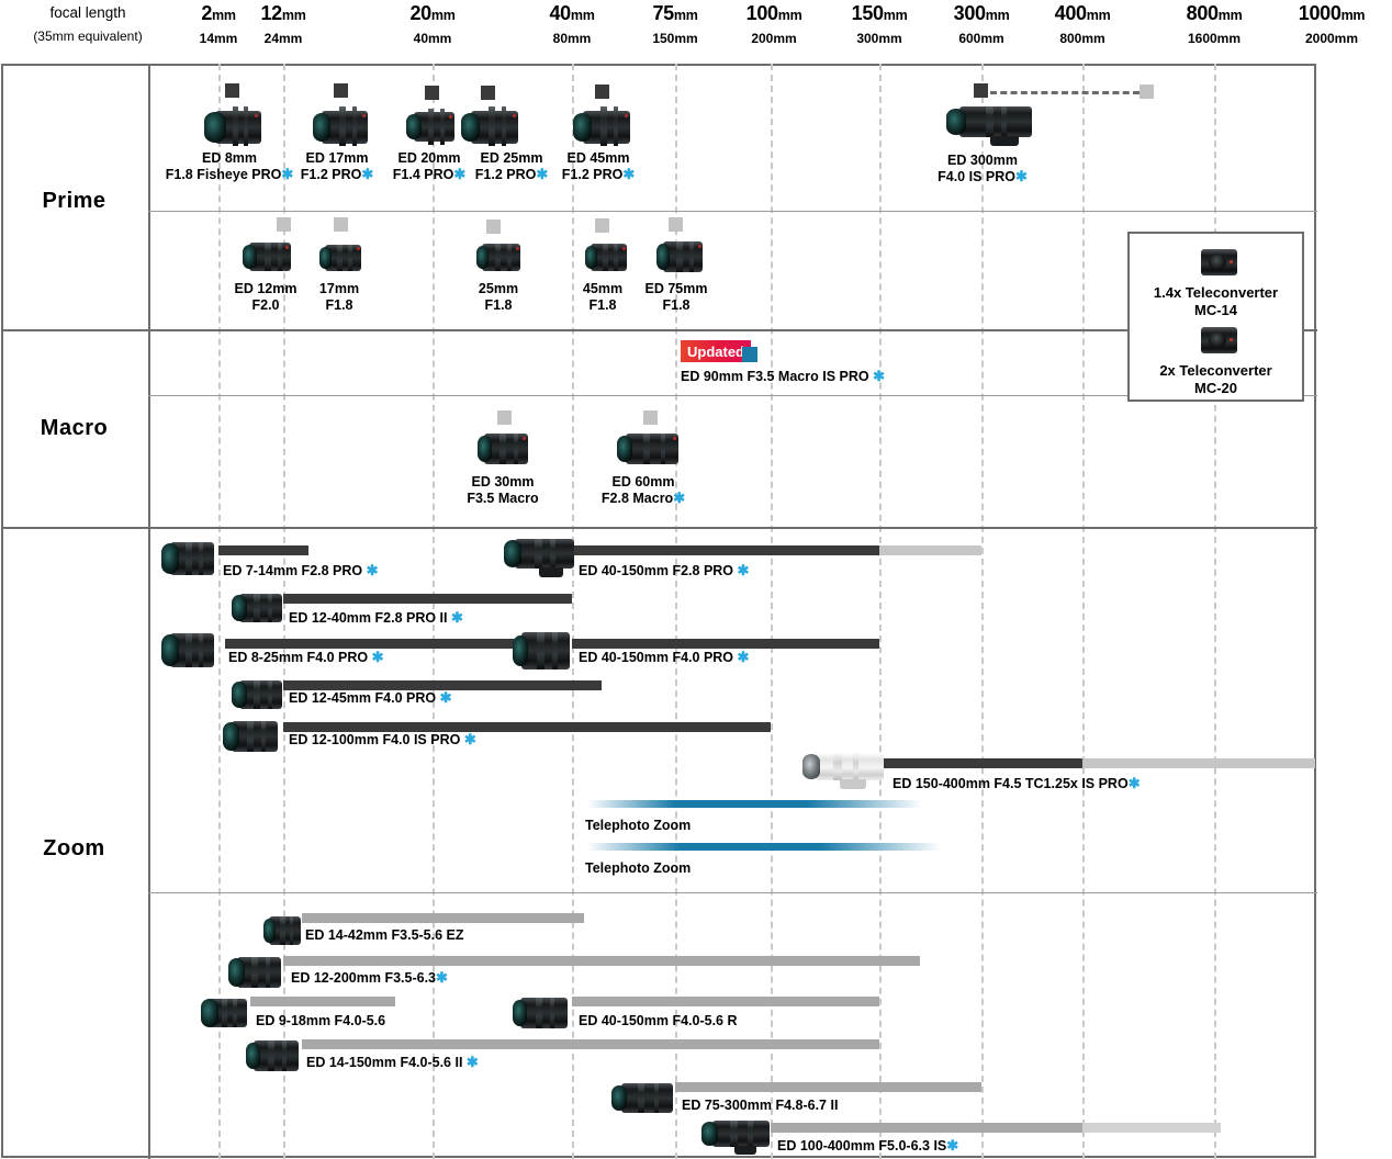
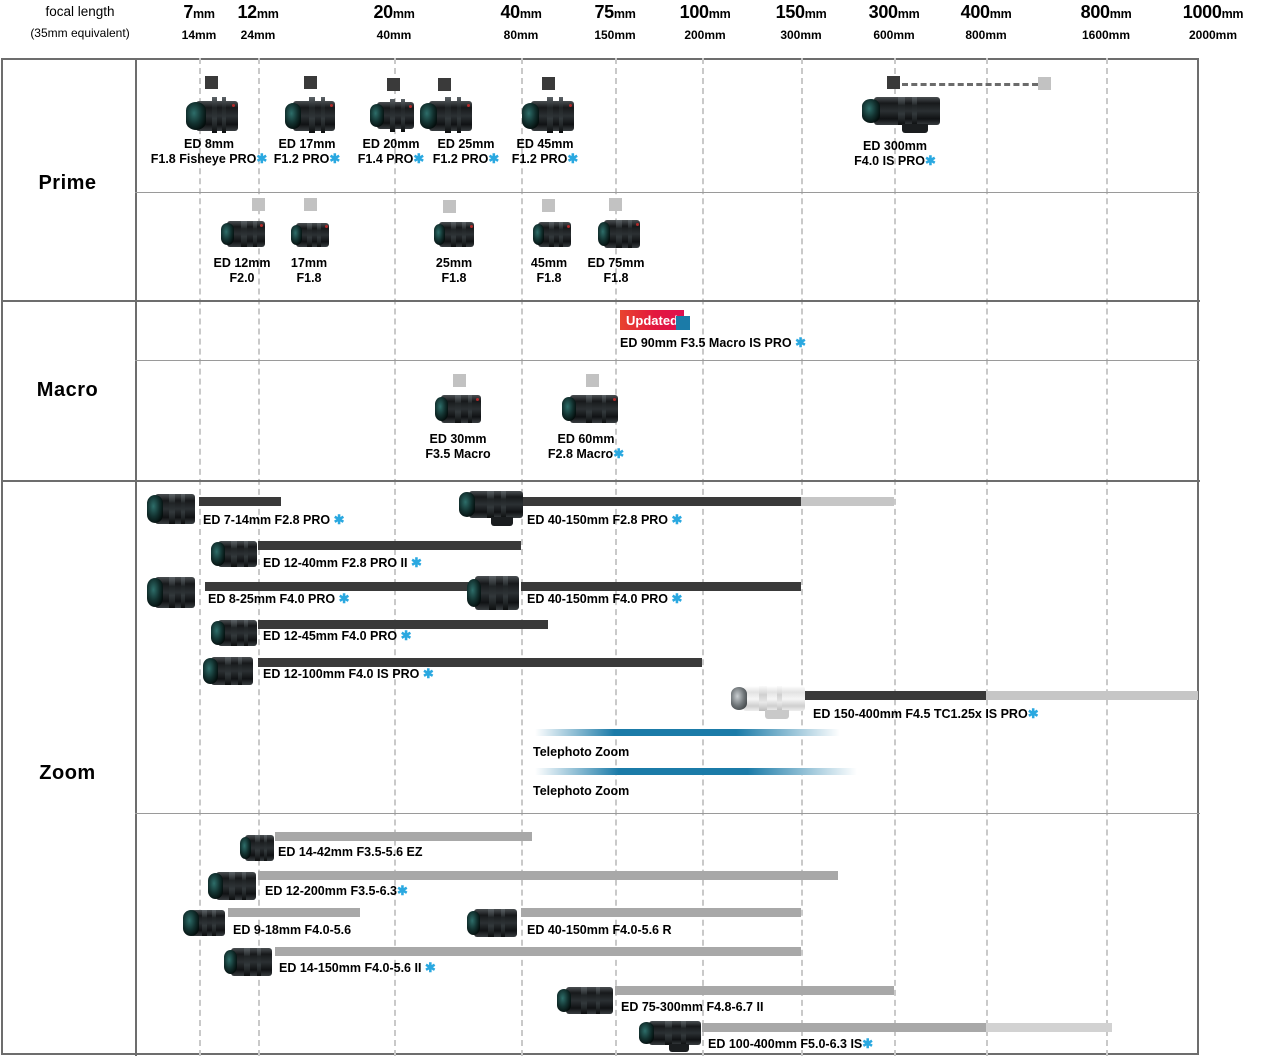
  focal length
  (35mm equivalent)
- 2mm
+ 7mm
  12mm
  20mm
  40mm
  75mm
  100mm
  150mm
  300mm
  400mm
  800mm
  1000mm
  14mm
  24mm
  40mm
  80mm
  150mm
  200mm
  300mm
  600mm
  800mm
  1600mm
  2000mm
  Prime
  Macro
  Zoom
  ED 8mm
  F1.8 Fisheye PRO✱
  ED 17mm
  F1.2 PRO✱
  ED 20mm
  F1.4 PRO✱
  ED 25mm
  F1.2 PRO✱
  ED 45mm
  F1.2 PRO✱
  ED 300mm
  F4.0 IS PRO✱
  ED 12mm
  F2.0
  17mm
  F1.8
  25mm
  F1.8
  45mm
  F1.8
  ED 75mm
  F1.8
- 1.4x Teleconverter
- MC-14
- 2x Teleconverter
- MC-20
  Updated
  ED 90mm F3.5 Macro IS PRO ✱
  ED 30mm
  F3.5 Macro
  ED 60mm
  F2.8 Macro✱
  ED 7-14mm F2.8 PRO ✱
  ED 40-150mm F2.8 PRO ✱
  ED 12-40mm F2.8 PRO II ✱
  ED 8-25mm F4.0 PRO ✱
  ED 40-150mm F4.0 PRO ✱
  ED 12-45mm F4.0 PRO ✱
  ED 12-100mm F4.0 IS PRO ✱
  ED 150-400mm F4.5 TC1.25x IS PRO✱
  Telephoto Zoom
  Telephoto Zoom
  ED 14-42mm F3.5-5.6 EZ
  ED 12-200mm F3.5-6.3✱
  ED 9-18mm F4.0-5.6
  ED 40-150mm F4.0-5.6 R
  ED 14-150mm F4.0-5.6 II ✱
  ED 75-300mm F4.8-6.7 II
  ED 100-400mm F5.0-6.3 IS✱
